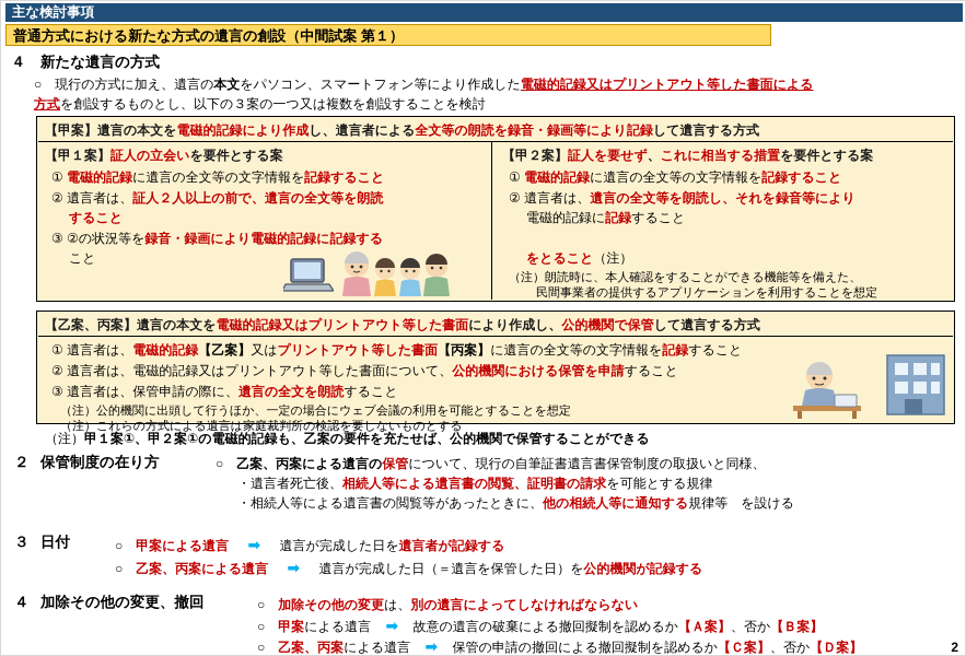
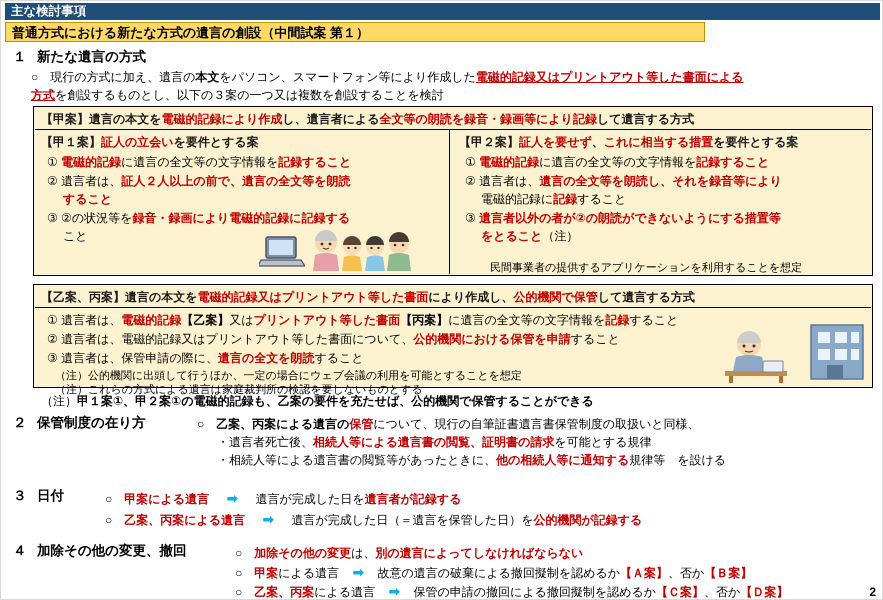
  主な検討事項
  普通方式における新たな方式の遺言の創設（中間試案 第１）
- 4
+ １
  新たな遺言の方式
  ○ 現行の方式に加え、遺言の本文をパソコン、スマートフォン等により作成した電磁的記録又はプリントアウト等した書面による
  方式を創設するものとし、以下の３案の一つ又は複数を創設することを検討
  【甲案】遺言の本文を電磁的記録により作成し、遺言者による全文等の朗読を録音・録画等により記録して遺言する方式
  【甲１案】証人の立会いを要件とする案
  ① 電磁的記録に遺言の全文等の文字情報を記録すること
  ② 遺言者は、証人２人以上の前で、遺言の全文等を朗読
  すること
  ③ ②の状況等を録音・録画により電磁的記録に記録する
  こと
  【甲２案】証人を要せず、これに相当する措置を要件とする案
  ① 電磁的記録に遺言の全文等の文字情報を記録すること
  ② 遺言者は、遺言の全文等を朗読し、それを録音等により
  電磁的記録に記録すること
+ ③ 遺言者以外の者が②の朗読ができないようにする措置等
  をとること（注）
- （注）朗読時に、本人確認をすることができる機能等を備えた、
  民間事業者の提供するアプリケーションを利用することを想定
  【乙案、丙案】遺言の本文を電磁的記録又はプリントアウト等した書面により作成し、公的機関で保管して遺言する方式
  ① 遺言者は、電磁的記録【乙案】又はプリントアウト等した書面【丙案】に遺言の全文等の文字情報を記録すること
  ② 遺言者は、電磁的記録又はプリントアウト等した書面について、公的機関における保管を申請すること
  ③ 遺言者は、保管申請の際に、遺言の全文を朗読すること
  （注）公的機関に出頭して行うほか、一定の場合にウェブ会議の利用を可能とすることを想定
  （注）これらの方式による遺言は家庭裁判所の検認を要しないものとする
  （注）甲１案①、甲２案①の電磁的記録も、乙案の要件を充たせば、公的機関で保管することができる
  ２
  保管制度の在り方
  ○ 乙案、丙案による遺言の保管について、現行の自筆証書遺言書保管制度の取扱いと同様、
  ・遺言者死亡後、相続人等による遺言書の閲覧、証明書の請求を可能とする規律
  ・相続人等による遺言書の閲覧等があったときに、他の相続人等に通知する規律等 を設ける
  ３
  日付
  ○ 甲案による遺言 ➡ 遺言が完成した日を遺言者が記録する
  ○ 乙案、丙案による遺言 ➡ 遺言が完成した日（＝遺言を保管した日）を公的機関が記録する
  ４
  加除その他の変更、撤回
  ○ 加除その他の変更は、別の遺言によってしなければならない
  ○ 甲案による遺言 ➡ 故意の遺言の破棄による撤回擬制を認めるか【Ａ案】、否か【Ｂ案】
  ○ 乙案、丙案による遺言 ➡ 保管の申請の撤回による撤回擬制を認めるか【Ｃ案】、否か【Ｄ案】
  2
